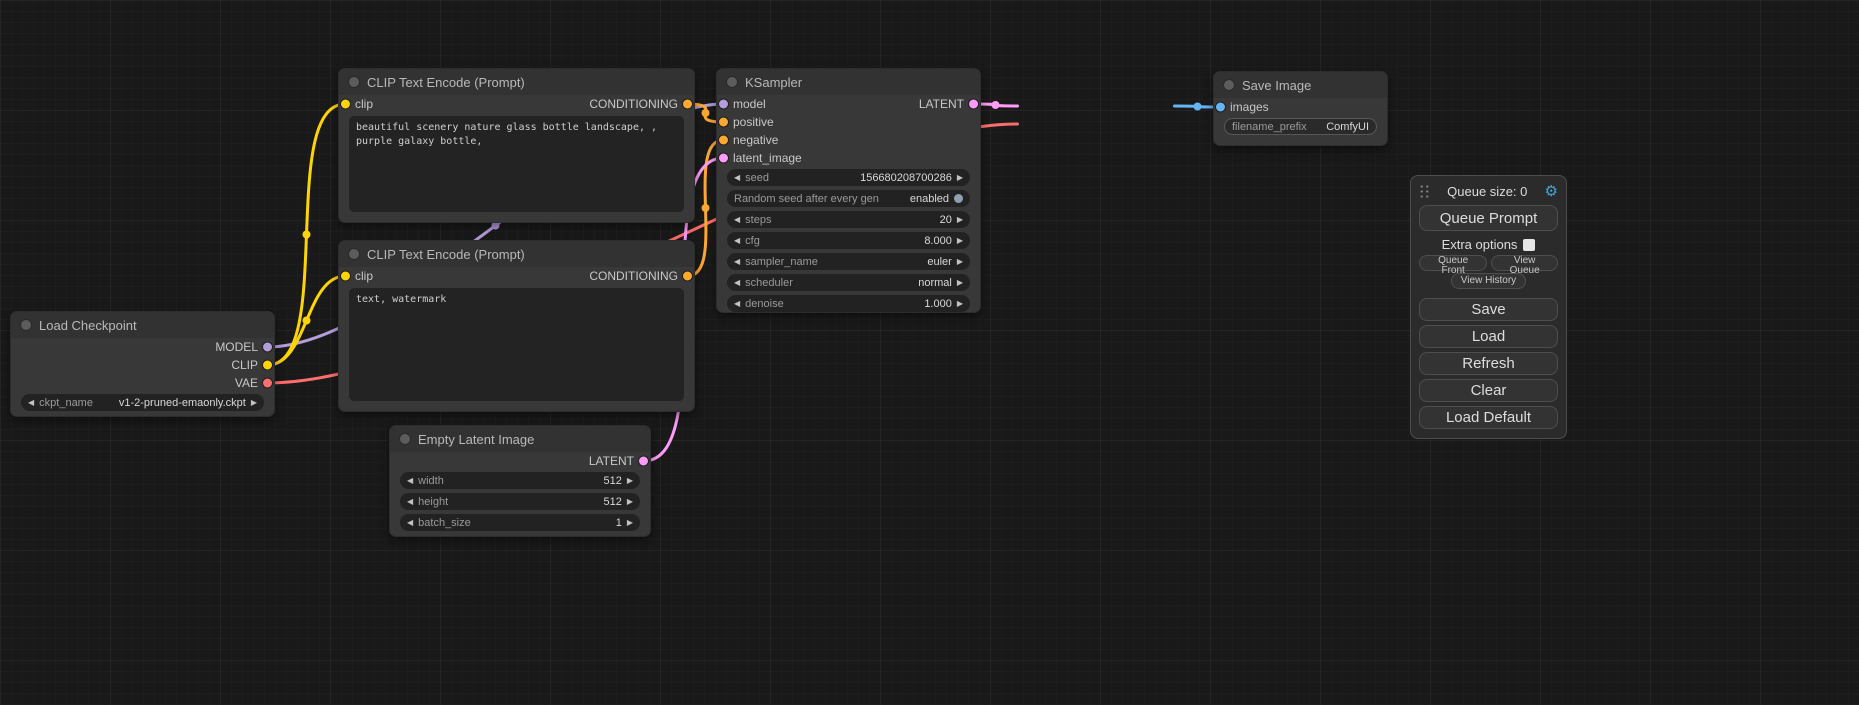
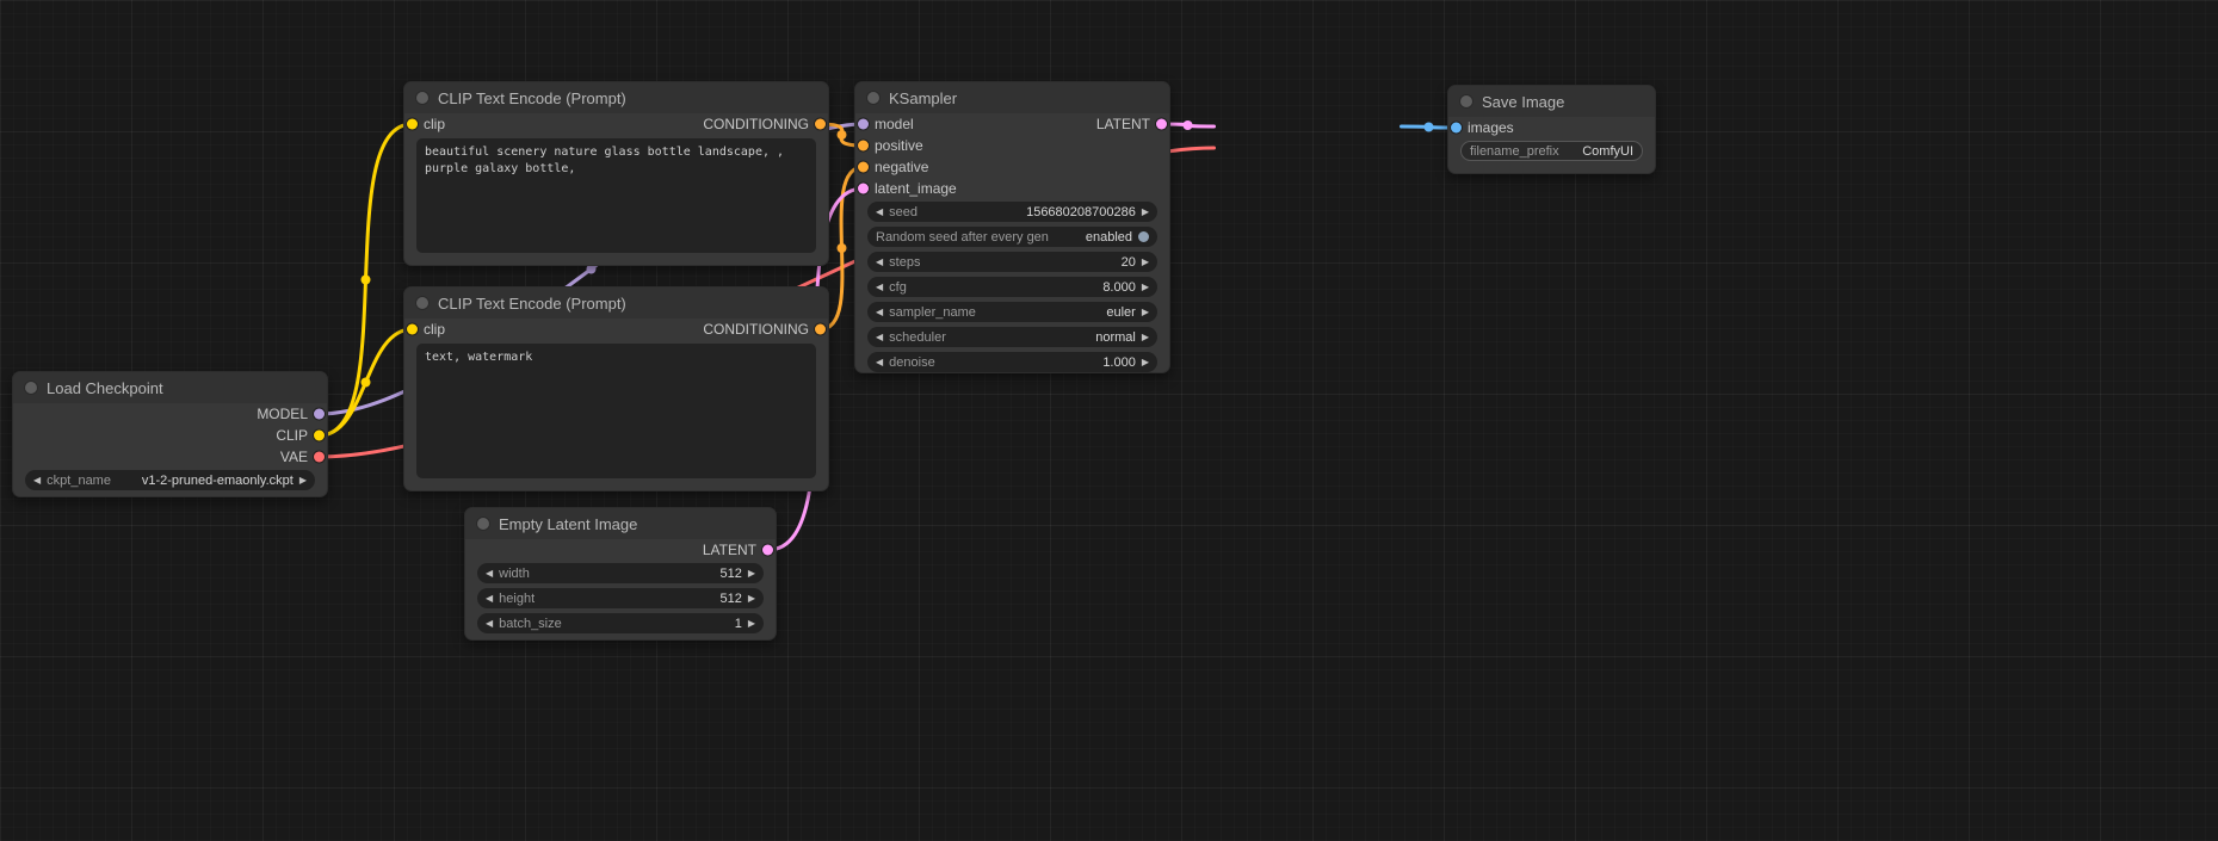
- Queue size: 0
- ⚙
- Queue Prompt
- Extra options
- Queue Front
- View Queue
- View History
- Save
- Load
- Refresh
- Clear
- Load Default
  Load Checkpoint
  MODEL
  CLIP
  VAE
  ◀
  ckpt_name
  v1-2-pruned-emaonly.ckpt
  ▶
  CLIP Text Encode (Prompt)
  clip
  CONDITIONING
  beautiful scenery nature glass bottle landscape, , purple galaxy bottle,
  CLIP Text Encode (Prompt)
  clip
  CONDITIONING
  text, watermark
  Empty Latent Image
  LATENT
  ◀
  width
  512
  ▶
  ◀
  height
  512
  ▶
  ◀
  batch_size
  1
  ▶
  KSampler
  model
  LATENT
  positive
  negative
  latent_image
  ◀
  seed
  156680208700286
  ▶
  Random seed after every gen
  enabled
  ◀
  steps
  20
  ▶
  ◀
  cfg
  8.000
  ▶
  ◀
  sampler_name
  euler
  ▶
  ◀
  scheduler
  normal
  ▶
  ◀
  denoise
  1.000
  ▶
  Save Image
  images
  filename_prefix
  ComfyUI
